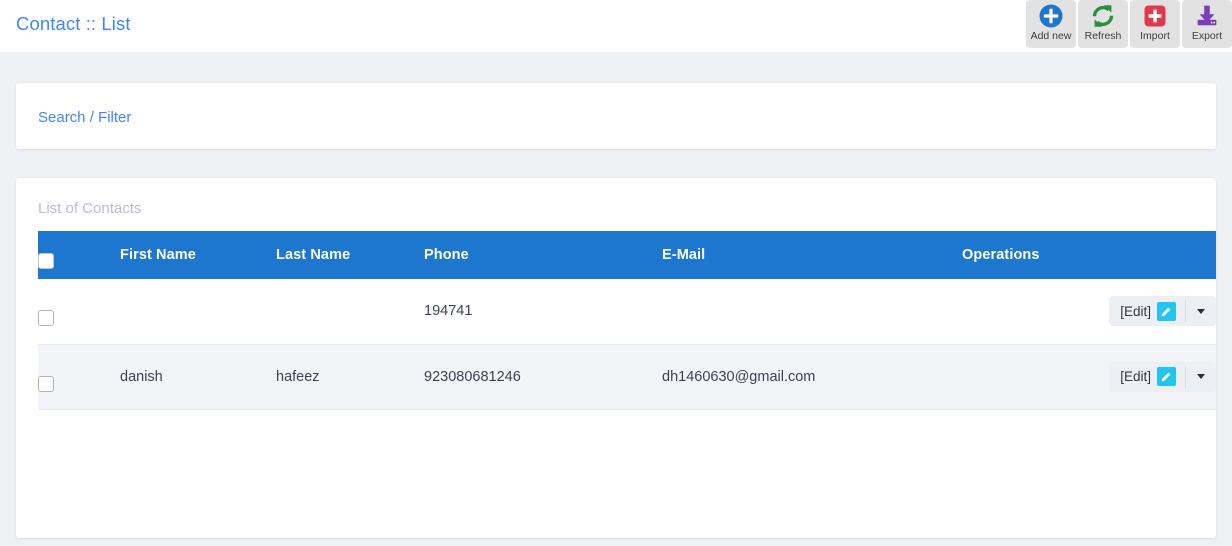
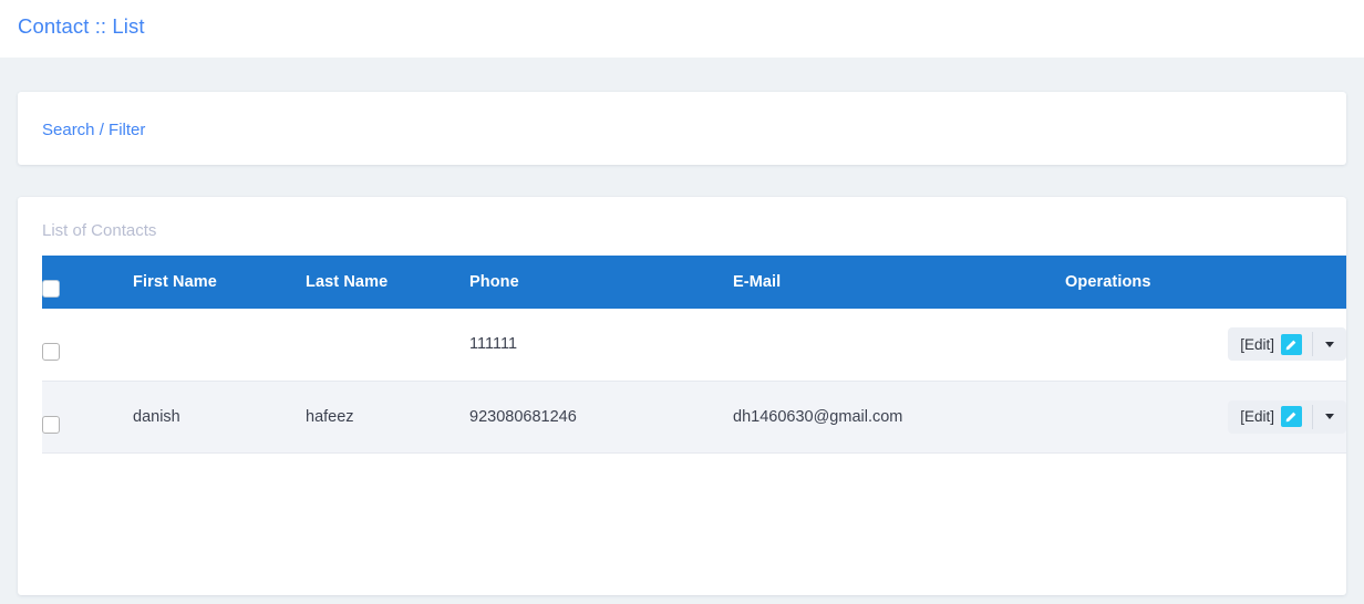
  Contact :: List
- Add new
- Refresh
- Import
- Export
  Search / Filter
  List of Contacts
  	First Name	Last Name	Phone	E-Mail	Operations
- 			194741		[Edit]
+ 			111111		[Edit]
  	danish	hafeez	923080681246	dh1460630@gmail.com	[Edit]
